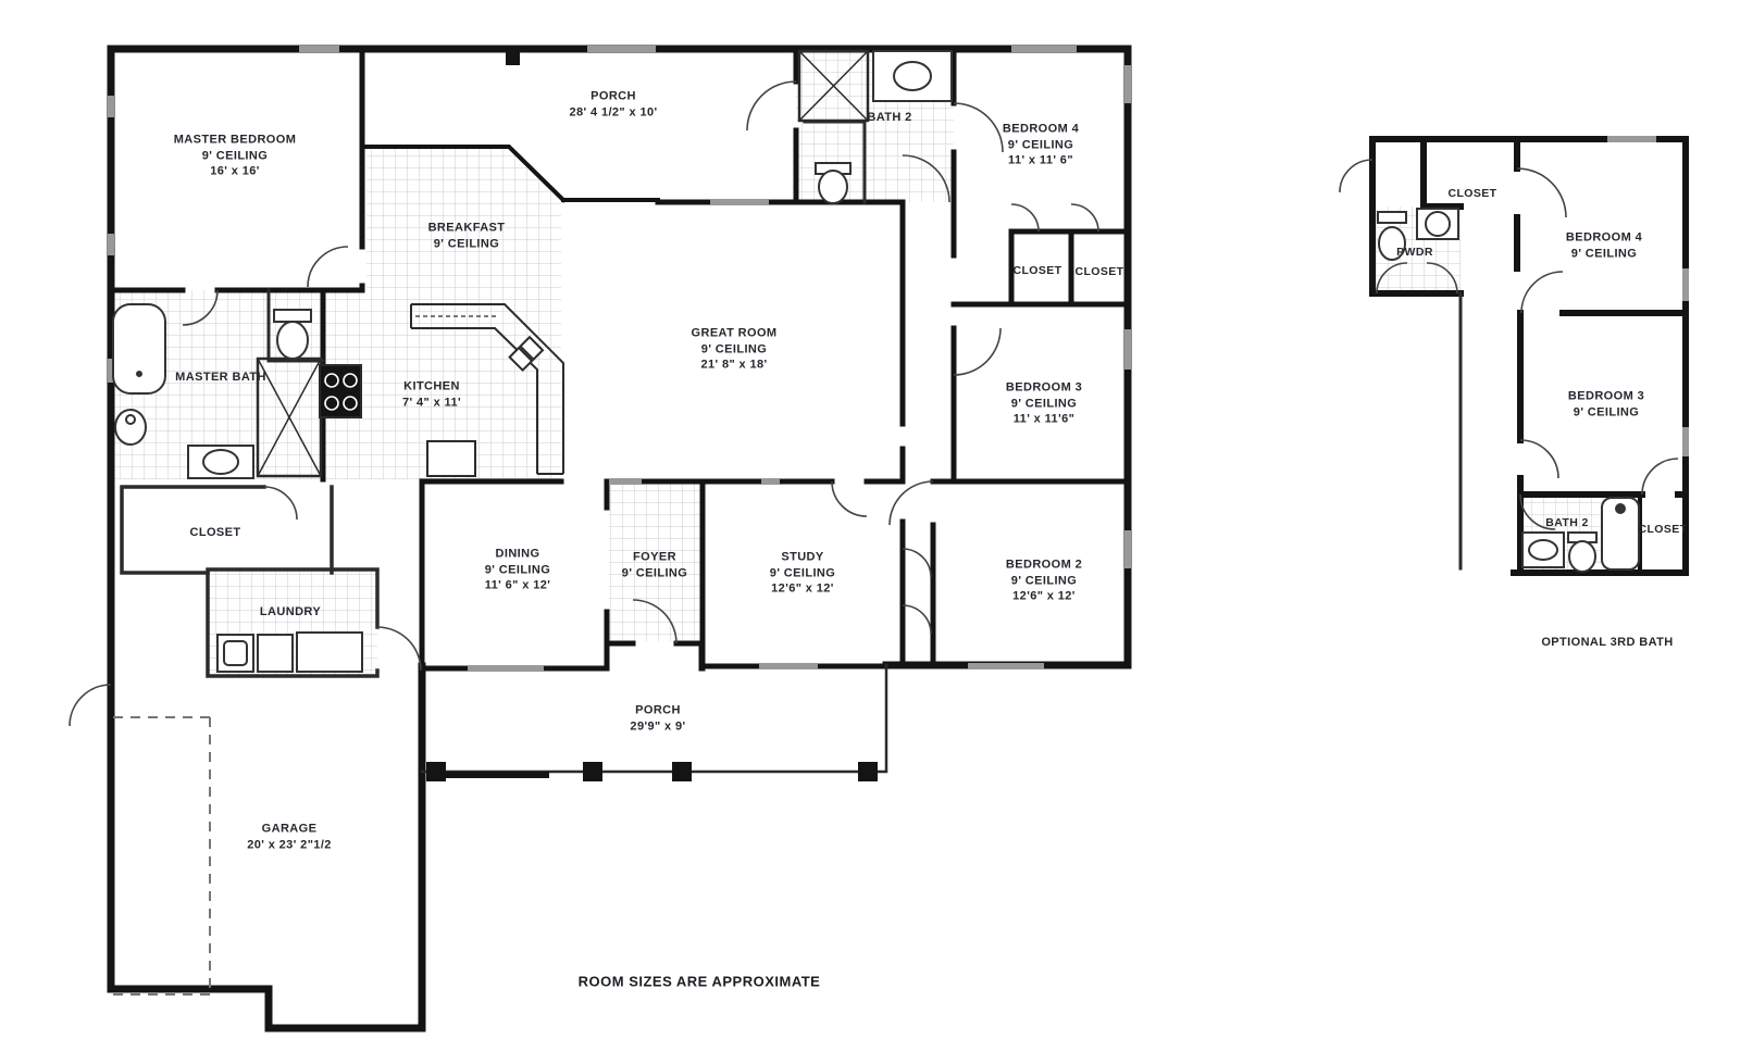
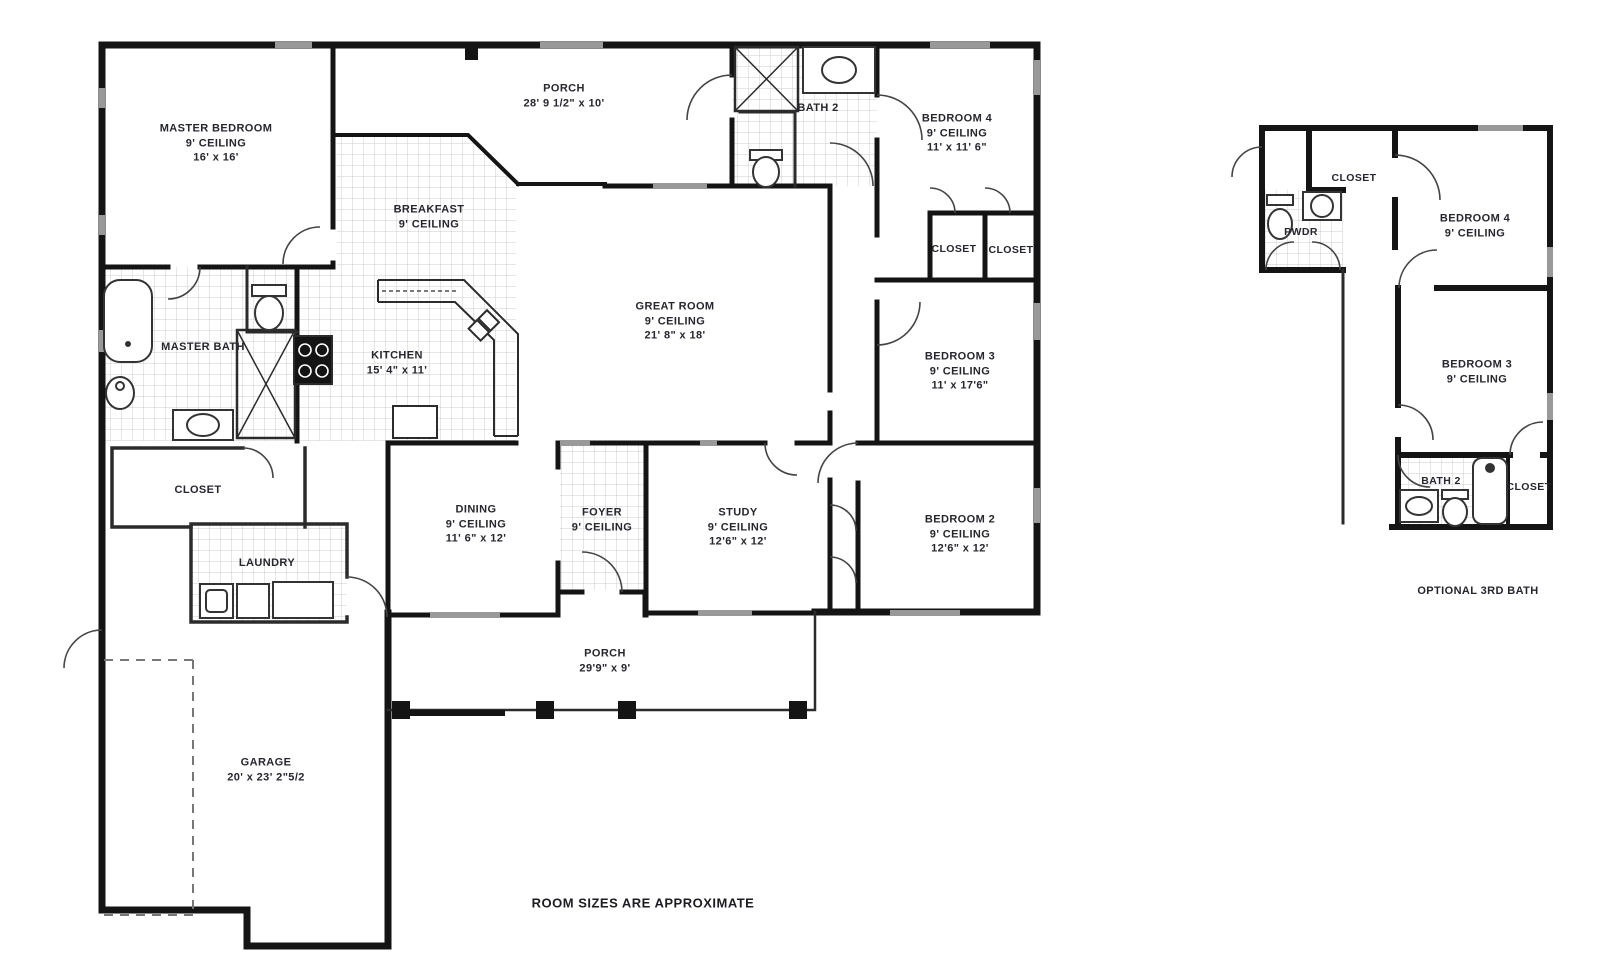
  MASTER BEDROOM
  9' CEILING
  16' x 16'
  PORCH
- 28' 4 1/2" x 10'
+ 28' 9 1/2" x 10'
  BATH 2
  BEDROOM 4
  9' CEILING
  11' x 11' 6"
  BREAKFAST
  9' CEILING
  GREAT ROOM
  9' CEILING
  21' 8" x 18'
  CLOSET
  CLOSET
  MASTER BATH
  KITCHEN
- 7' 4" x 11'
+ 15' 4" x 11'
  BEDROOM 3
  9' CEILING
- 11' x 11'6"
+ 11' x 17'6"
  CLOSET
  LAUNDRY
  DINING
  9' CEILING
  11' 6" x 12'
  FOYER
  9' CEILING
  STUDY
  9' CEILING
  12'6" x 12'
  BEDROOM 2
  9' CEILING
  12'6" x 12'
  PORCH
  29'9" x 9'
  GARAGE
- 20' x 23' 2"1/2
+ 20' x 23' 2"5/2
  CLOSET
  PWDR
  BEDROOM 4
  9' CEILING
  BEDROOM 3
  9' CEILING
  BATH 2
  CLOSET
  OPTIONAL 3RD BATH
  ROOM SIZES ARE APPROXIMATE
